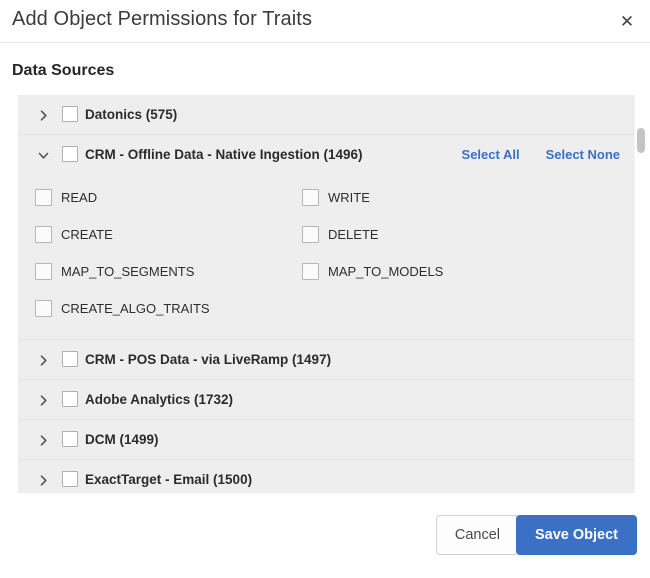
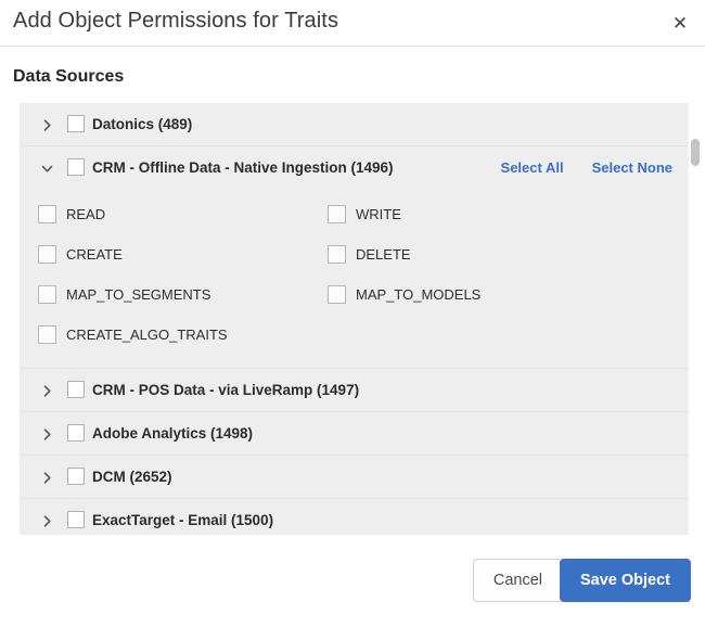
  Add Object Permissions for Traits
  ✕
  Data Sources
- Datonics (575)
+ Datonics (489)
  CRM - Offline Data - Native Ingestion (1496)
  Select All Select None
  READ
  WRITE
  CREATE
  DELETE
  MAP_TO_SEGMENTS
  MAP_TO_MODELS
  CREATE_ALGO_TRAITS
  CRM - POS Data - via LiveRamp (1497)
- Adobe Analytics (1732)
+ Adobe Analytics (1498)
- DCM (1499)
+ DCM (2652)
  ExactTarget - Email (1500)
  Cancel
  Save Object
